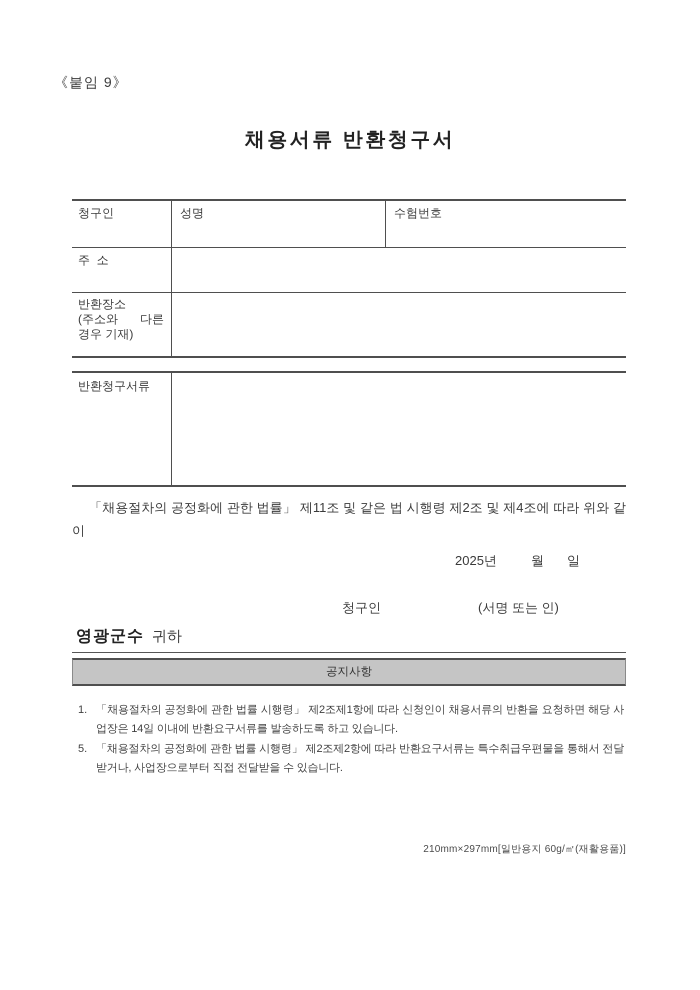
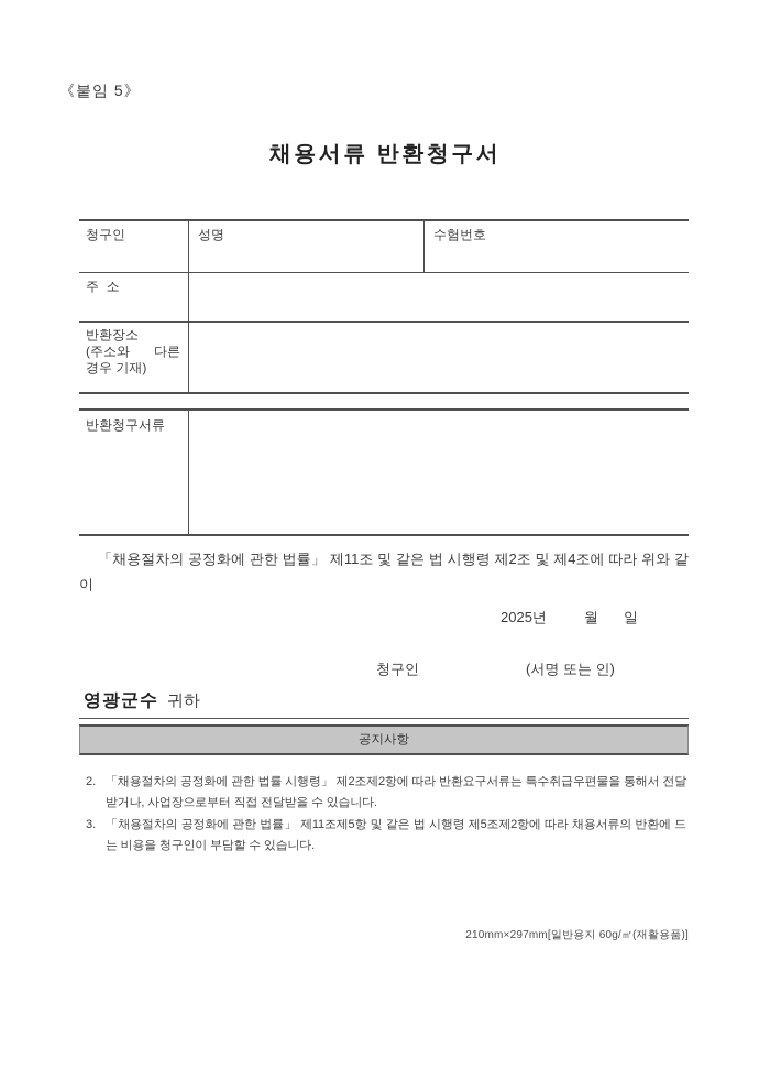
- 《붙임 9》
+ 《붙임 5》
  채용서류 반환청구서
  청구인
  성명
  수험번호
  주 소
  반환장소
  (주소와 다른
  경우 기재)
  반환청구서류
  「채용절차의 공정화에 관한 법률」 제11조 및 같은 법 시행령 제2조 및 제4조에 따라 위와 같이
  2025년
  월
  일
  청구인
  (서명 또는 인)
  영광군수 귀하
  공지사항
- 1.
- 「채용절차의 공정화에 관한 법률 시행령」 제2조제1항에 따라 신청인이 채용서류의 반환을 요청하면 해당 사업장은 14일 이내에 반환요구서류를 발송하도록 하고 있습니다.
- 5.
+ 2.
  「채용절차의 공정화에 관한 법률 시행령」 제2조제2항에 따라 반환요구서류는 특수취급우편물을 통해서 전달받거나, 사업장으로부터 직접 전달받을 수 있습니다.
+ 3.
+ 「채용절차의 공정화에 관한 법률」 제11조제5항 및 같은 법 시행령 제5조제2항에 따라 채용서류의 반환에 드는 비용을 청구인이 부담할 수 있습니다.
  210mm×297mm[일반용지 60g/㎡(재활용품)]
